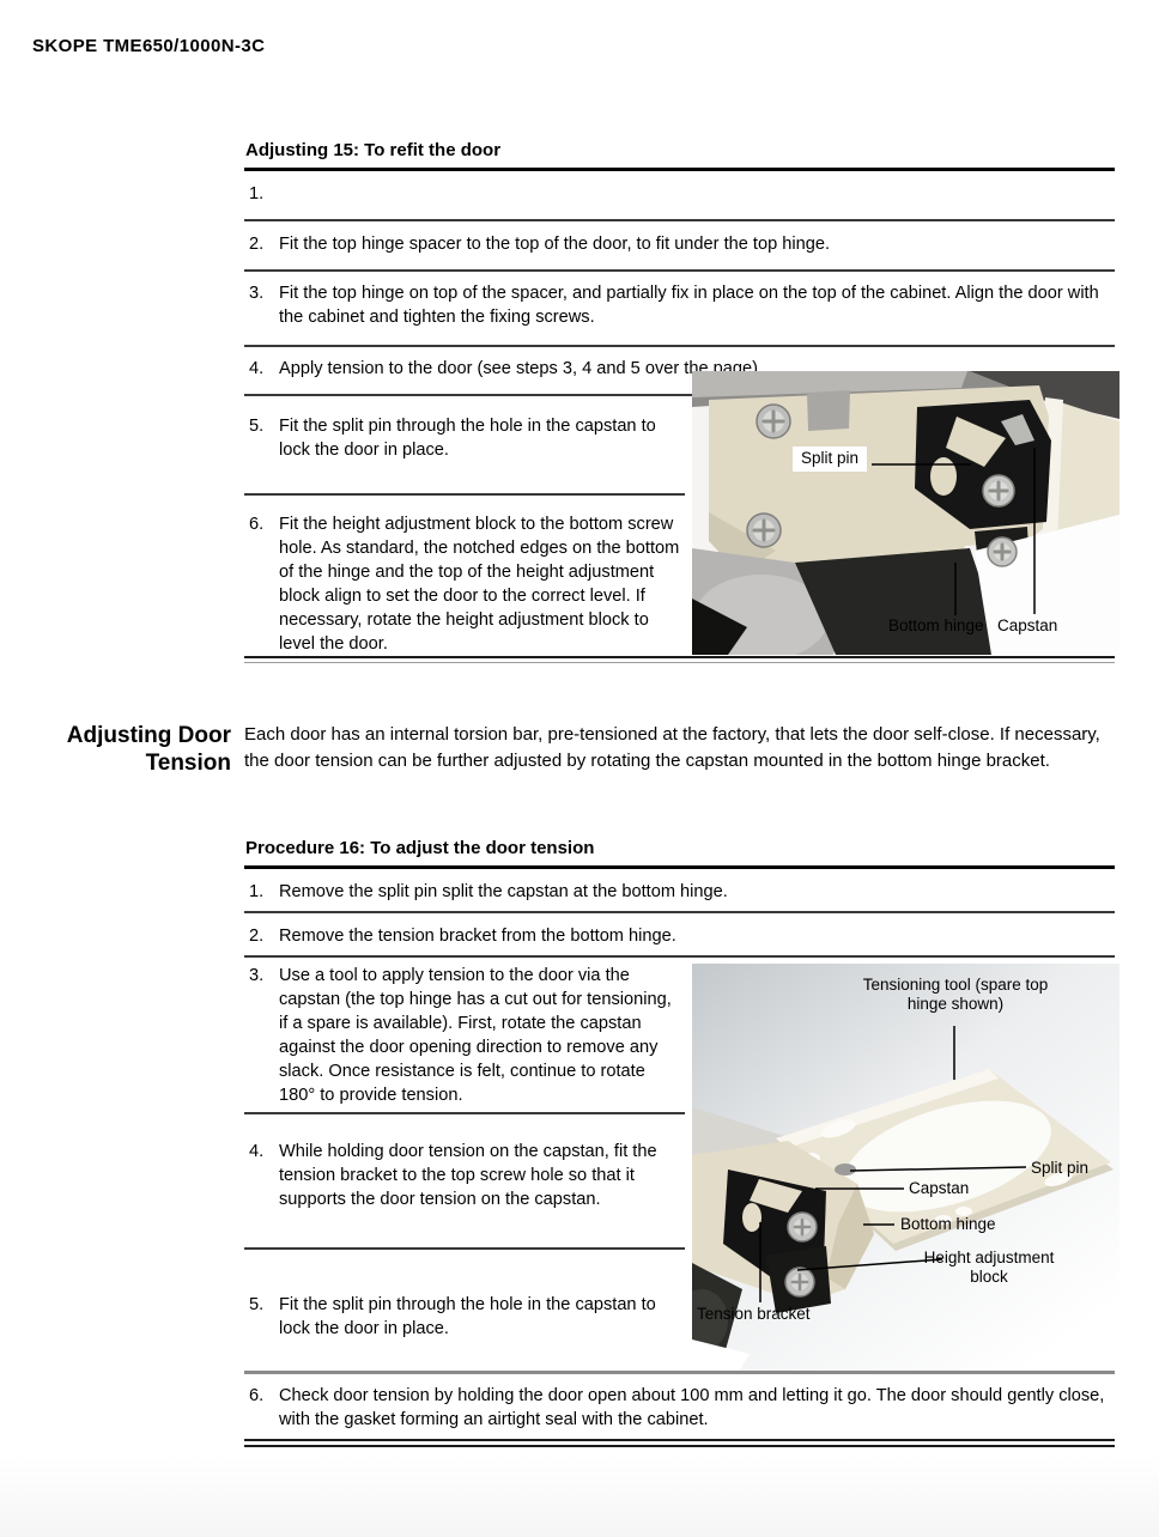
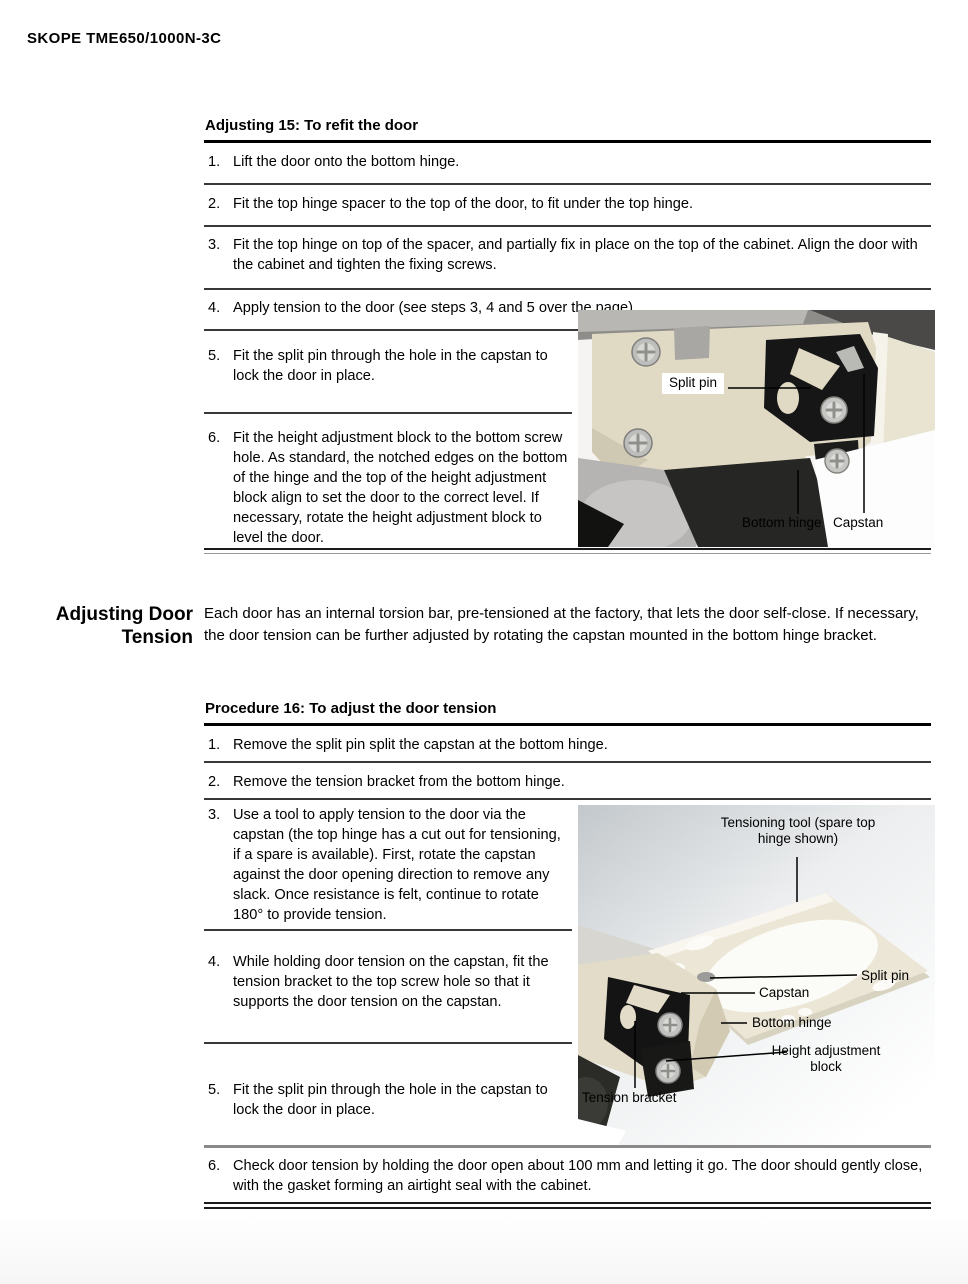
  SKOPE TME650/1000N-3C
  Adjusting 15: To refit the door
  1.
+ Lift the door onto the bottom hinge.
  2.
  Fit the top hinge spacer to the top of the door, to fit under the top hinge.
  3.
  Fit the top hinge on top of the spacer, and partially fix in place on the top of the cabinet. Align the door with the cabinet and tighten the fixing screws.
  4.
  Apply tension to the door (see steps 3, 4 and 5 over the page).
  5.
  Fit the split pin through the hole in the capstan to lock the door in place.
  6.
  Fit the height adjustment block to the bottom screw hole. As standard, the notched edges on the bottom of the hinge and the top of the height adjustment block align to set the door to the correct level. If necessary, rotate the height adjustment block to level the door.
  Split pin
  Bottom hinge
  Capstan
  Adjusting Door Tension
  Each door has an internal torsion bar, pre-tensioned at the factory, that lets the door self-close. If necessary, the door tension can be further adjusted by rotating the capstan mounted in the bottom hinge bracket.
  Procedure 16: To adjust the door tension
  1.
  Remove the split pin split the capstan at the bottom hinge.
  2.
  Remove the tension bracket from the bottom hinge.
  3.
  Use a tool to apply tension to the door via the capstan (the top hinge has a cut out for tensioning, if a spare is available). First, rotate the capstan against the door opening direction to remove any slack. Once resistance is felt, continue to rotate 180° to provide tension.
  4.
  While holding door tension on the capstan, fit the tension bracket to the top screw hole so that it supports the door tension on the capstan.
  5.
  Fit the split pin through the hole in the capstan to lock the door in place.
  Tensioning tool (spare top hinge shown)
  Split pin
  Capstan
  Bottom hinge
  Height adjustment block
  Tension bracket
  6.
  Check door tension by holding the door open about 100 mm and letting it go. The door should gently close, with the gasket forming an airtight seal with the cabinet.
